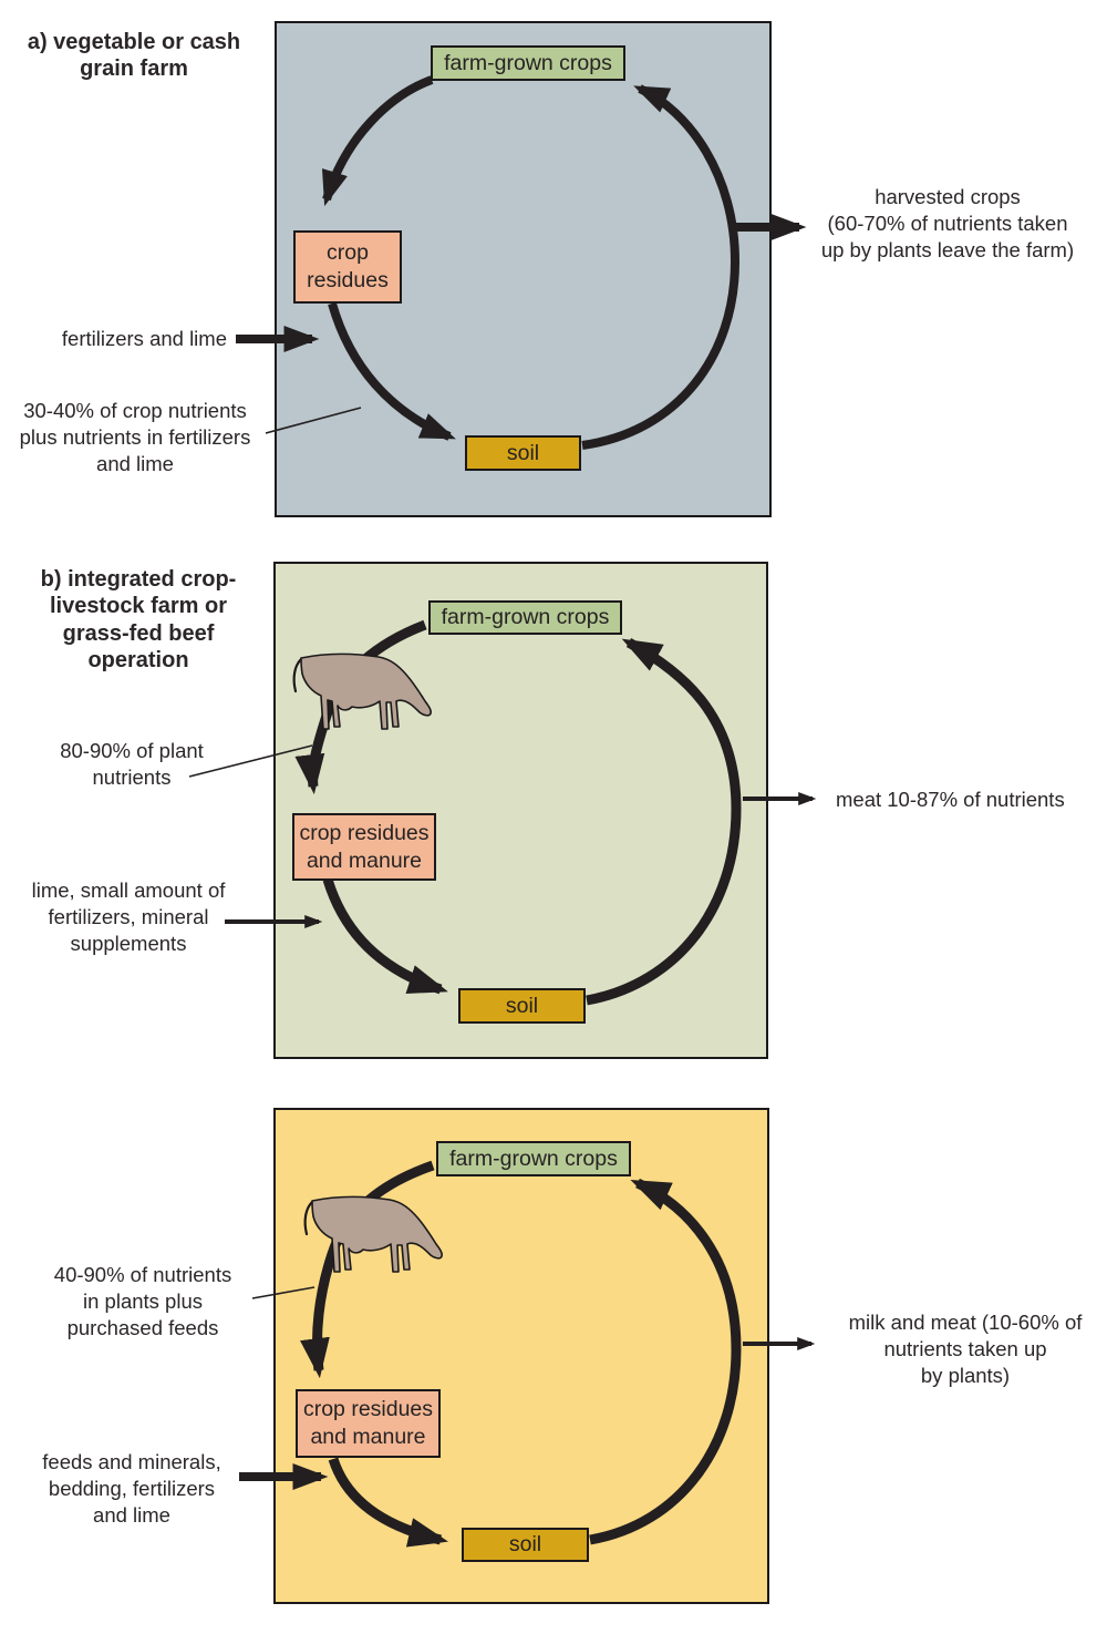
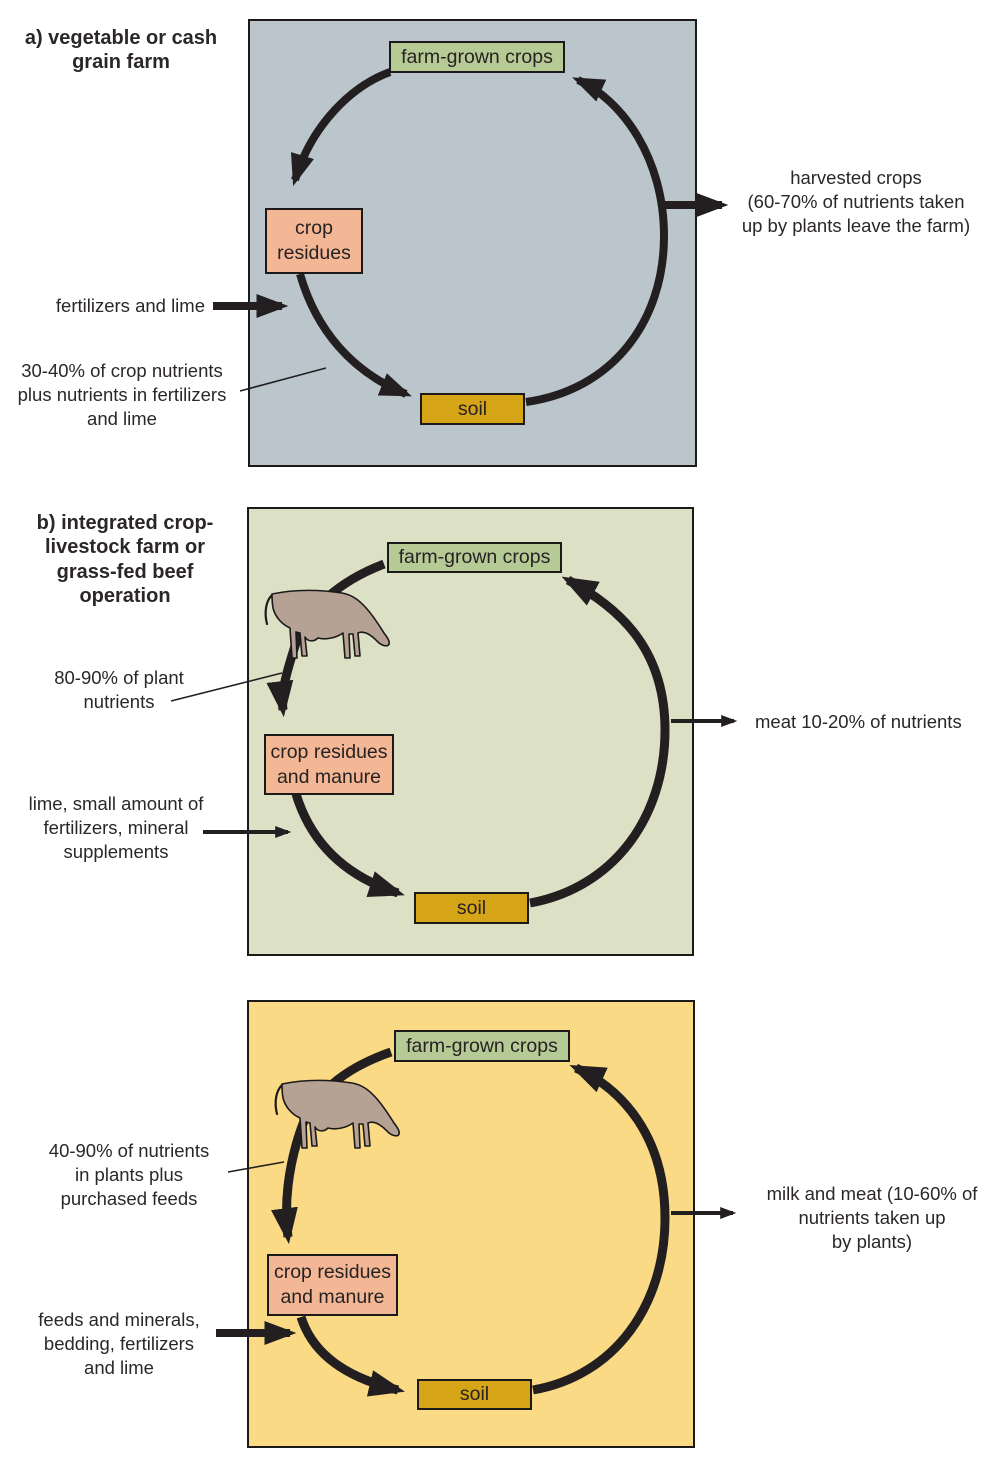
  farm-grown crops
  crop
  residues
  soil
  farm-grown crops
  crop residues
  and manure
  soil
  farm-grown crops
  crop residues
  and manure
  soil
  a) vegetable or cash
  grain farm
  harvested crops
  (60-70% of nutrients taken
  up by plants leave the farm)
  fertilizers and lime
  30-40% of crop nutrients
  plus nutrients in fertilizers
  and lime
  b) integrated crop-
  livestock farm or
  grass-fed beef
  operation
  80-90% of plant
  nutrients
  lime, small amount of
  fertilizers, mineral
  supplements
- meat 10-87% of nutrients
+ meat 10-20% of nutrients
  40-90% of nutrients
  in plants plus
  purchased feeds
  feeds and minerals,
  bedding, fertilizers
  and lime
  milk and meat (10-60% of
  nutrients taken up
  by plants)
